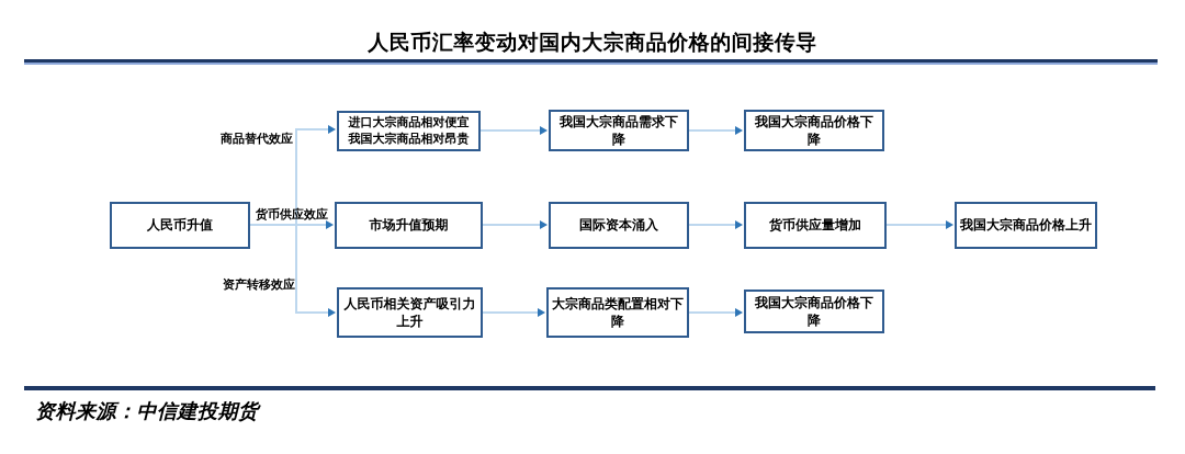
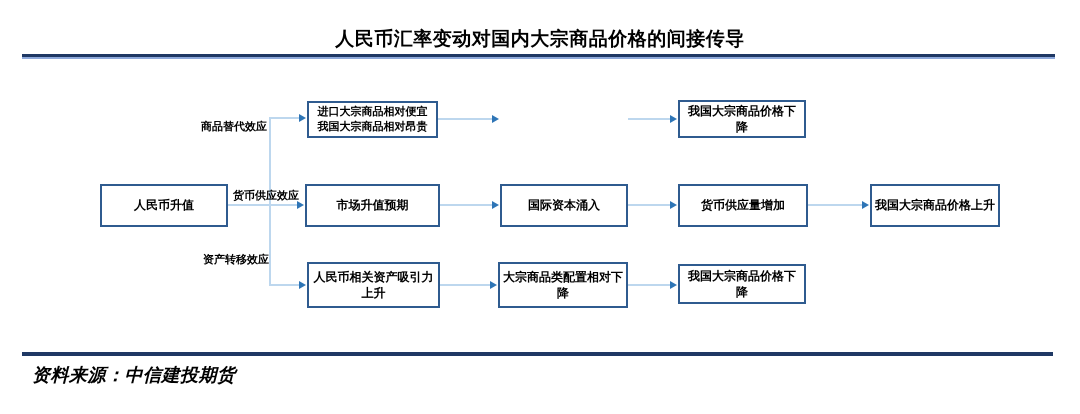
  人民币汇率变动对国内大宗商品价格的间接传导
  人民币升值
  进口大宗商品相对便宜
  我国大宗商品相对昂贵
- 我国大宗商品需求下降
  我国大宗商品价格下降
  市场升值预期
  国际资本涌入
  货币供应量增加
  我国大宗商品价格上升
  人民币相关资产吸引力上升
  大宗商品类配置相对下降
  我国大宗商品价格下降
  商品替代效应
  货币供应效应
  资产转移效应
  资料来源：中信建投期货
